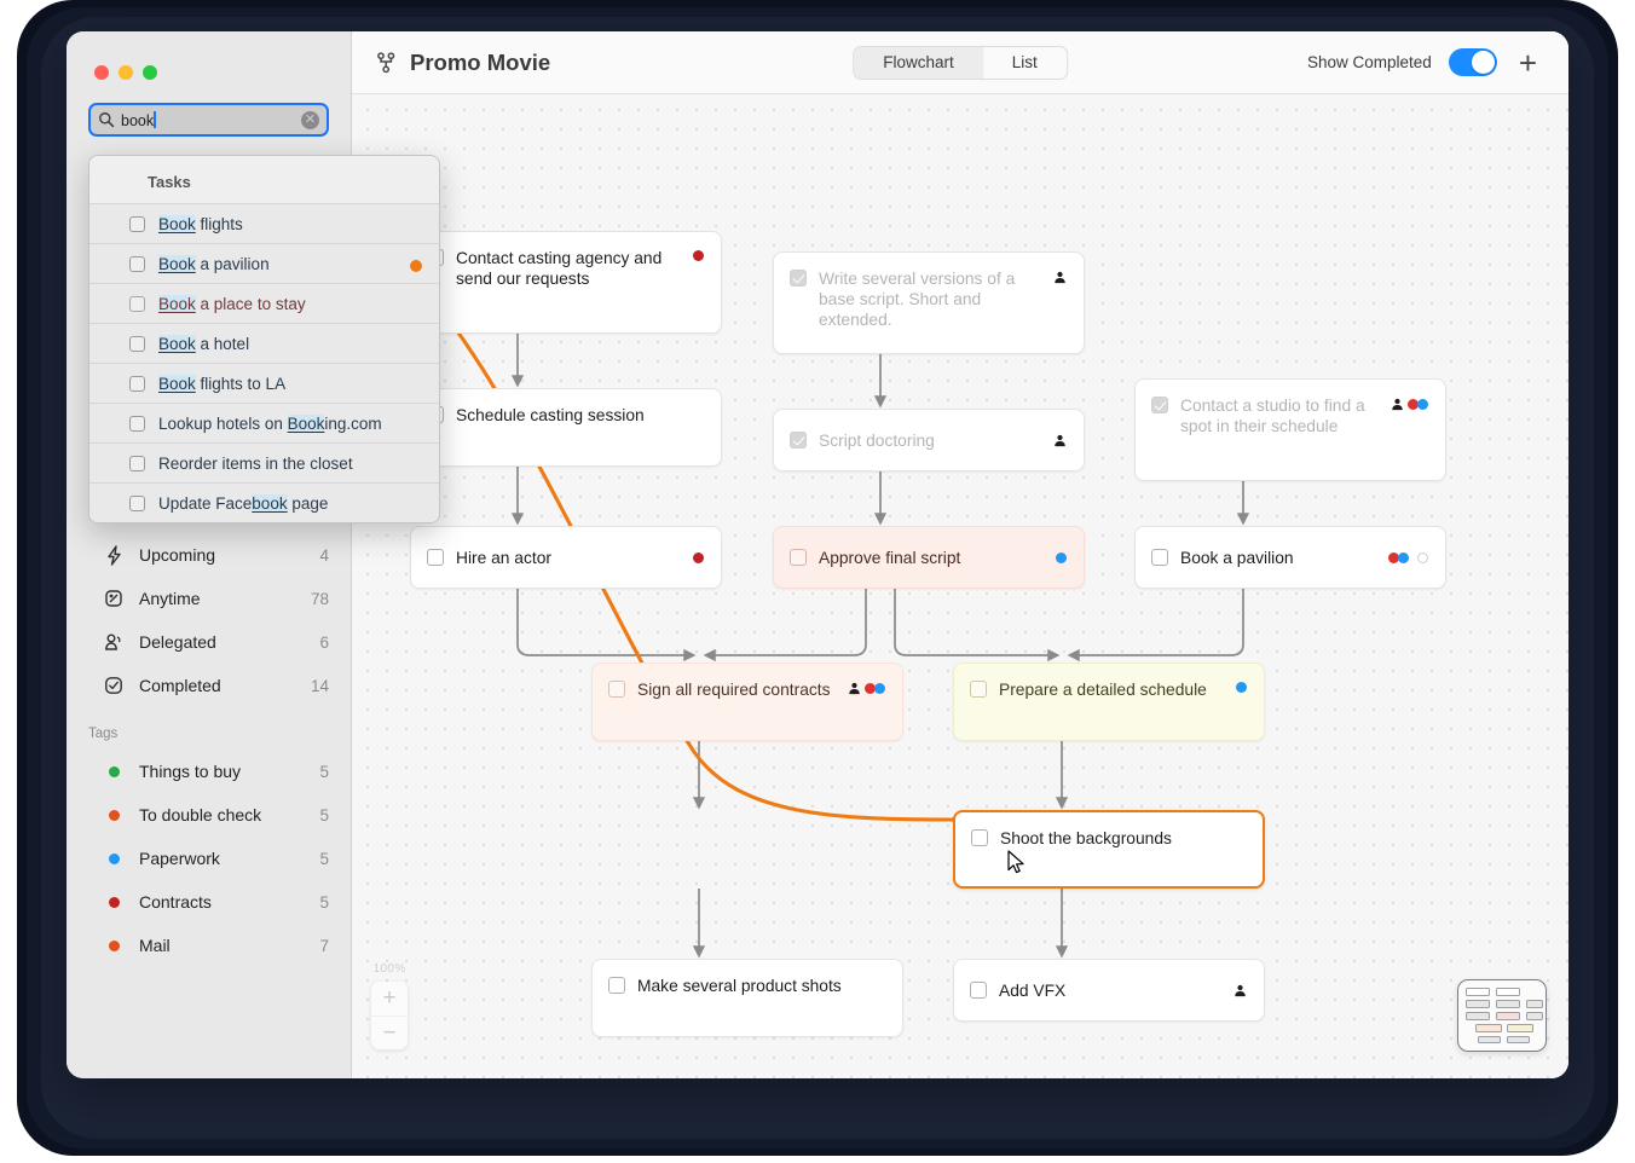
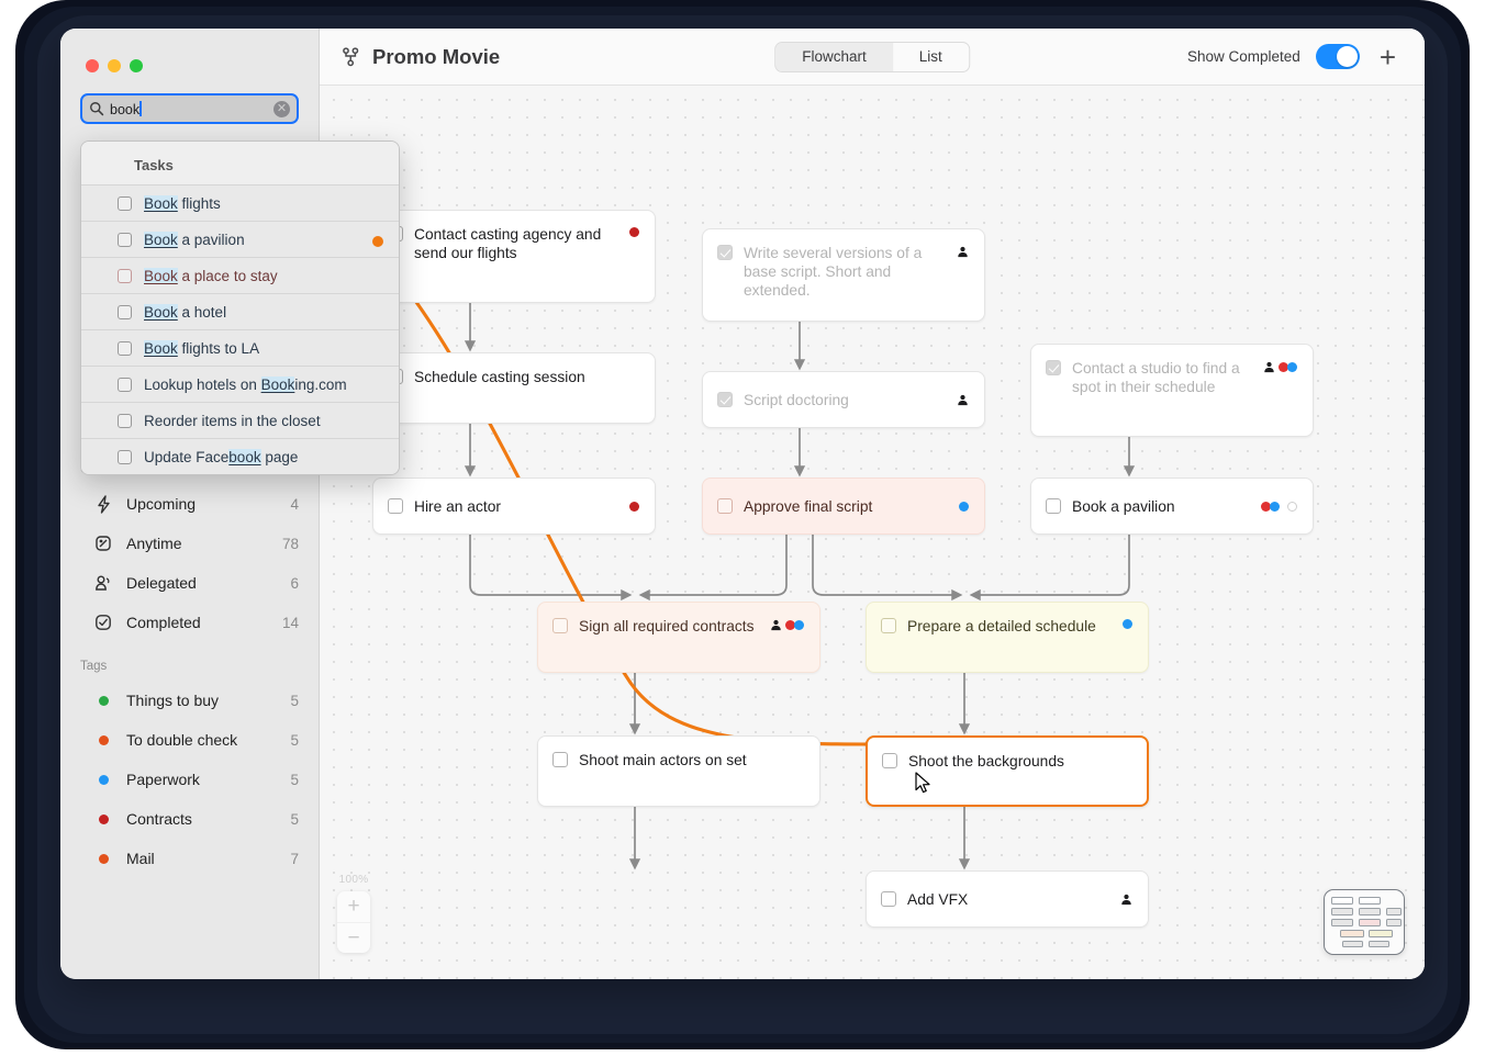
  book
  ✕
  Upcoming
  4
  Anytime
  78
  Delegated
  6
  Completed
  14
  Tags
  Things to buy
  5
  To double check
  5
  Paperwork
  5
  Contracts
  5
  Mail
  7
  Promo Movie
  Flowchart
  List
  Show Completed
  +
- Contact casting agency and send our requests
+ Contact casting agency and send our flights
  Write several versions of a base script. Short and extended.
  Contact a studio to find a spot in their schedule
  Schedule casting session
  Script doctoring
  Hire an actor
  Approve final script
  Book a pavilion
  Sign all required contracts
  Prepare a detailed schedule
+ Shoot main actors on set
  Shoot the backgrounds
- Make several product shots
  Add VFX
  100%
  +
  −
  Tasks
  Book flights
  Book a pavilion
  Book a place to stay
  Book a hotel
  Book flights to LA
  Lookup hotels on Booking.com
  Reorder items in the closet
  Update Facebook page
